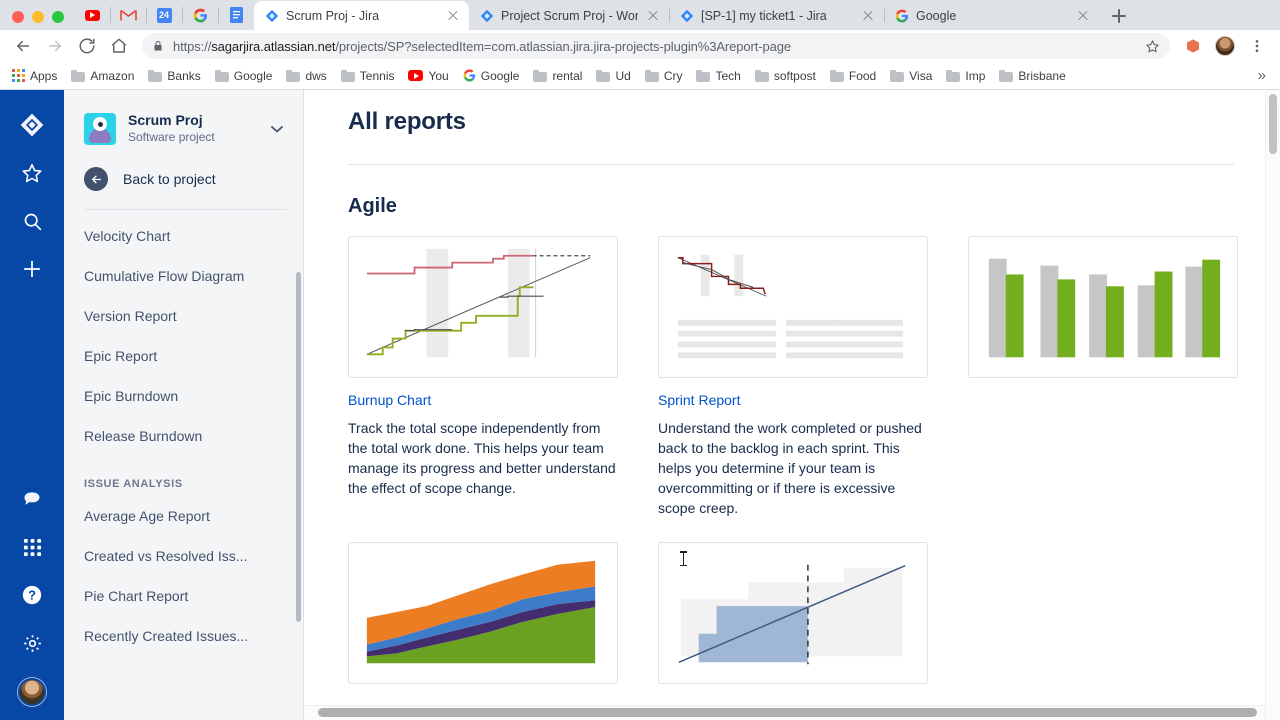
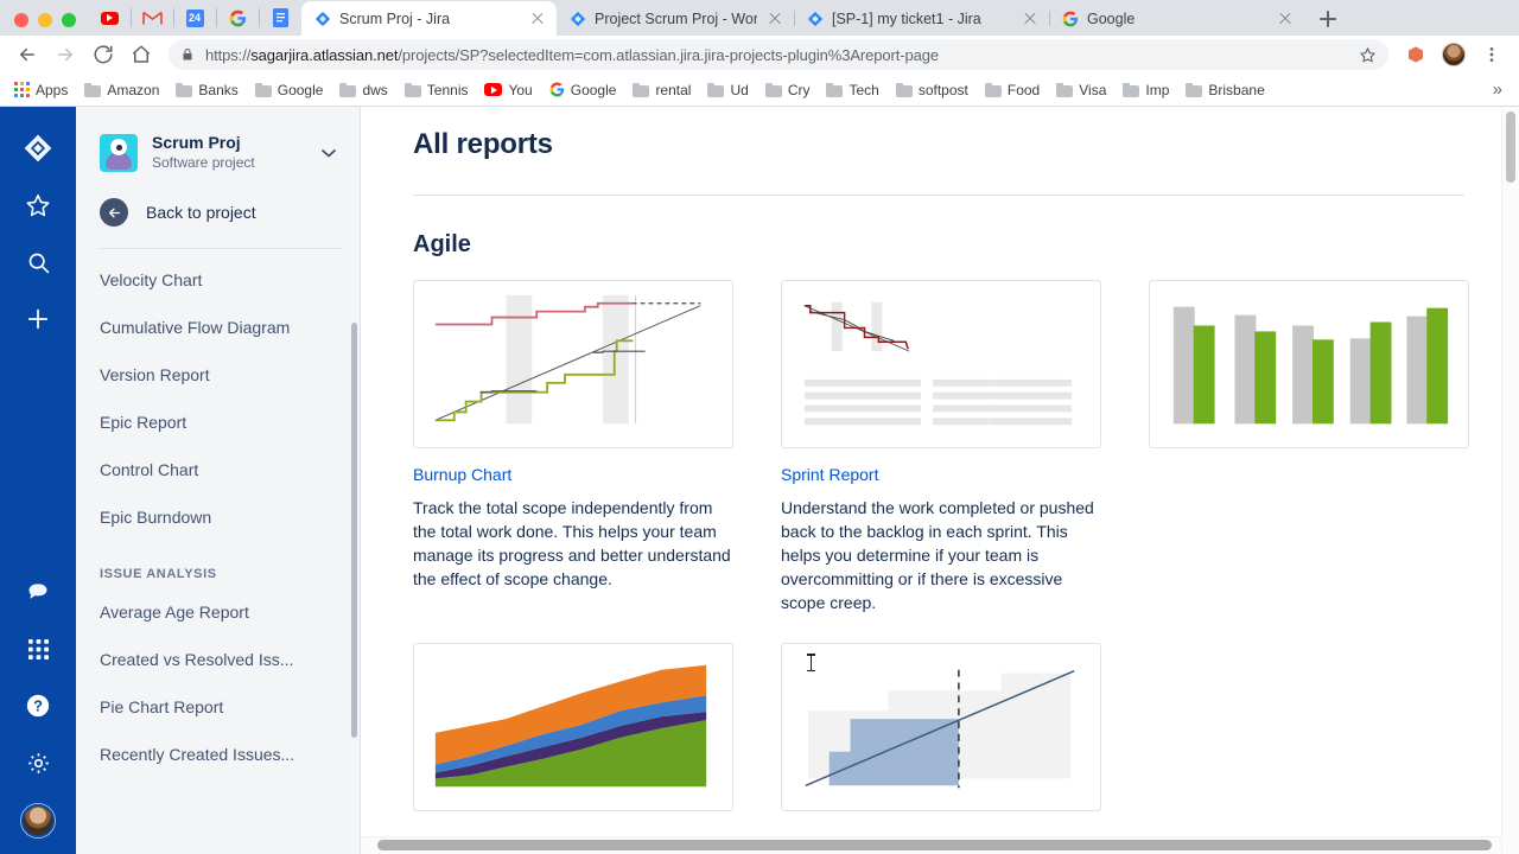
  24
  Scrum Proj - Jira
  Project Scrum Proj - Wor
  [SP-1] my ticket1 - Jira
  Google
  https://sagarjira.atlassian.net/projects/SP?selectedItem=com.atlassian.jira.jira-projects-plugin%3Areport-page
  Apps
  Amazon
  Banks
  Google
  dws
  Tennis
  You
  Google
  rental
  Ud
  Cry
  Tech
  softpost
  Food
  Visa
  Imp
  Brisbane
  »
  ?
  Scrum Proj
  Software project
  Back to project
  Velocity Chart
  Cumulative Flow Diagram
  Version Report
  Epic Report
+ Control Chart
  Epic Burndown
- Release Burndown
  ISSUE ANALYSIS
  Average Age Report
  Created vs Resolved Iss...
  Pie Chart Report
  Recently Created Issues...
  All reports
  Agile
  Burnup Chart
  Track the total scope independently from the total work done. This helps your team manage its progress and better understand the effect of scope change.
  Sprint Report
  Understand the work completed or pushed back to the backlog in each sprint. This helps you determine if your team is overcommitting or if there is excessive scope creep.
